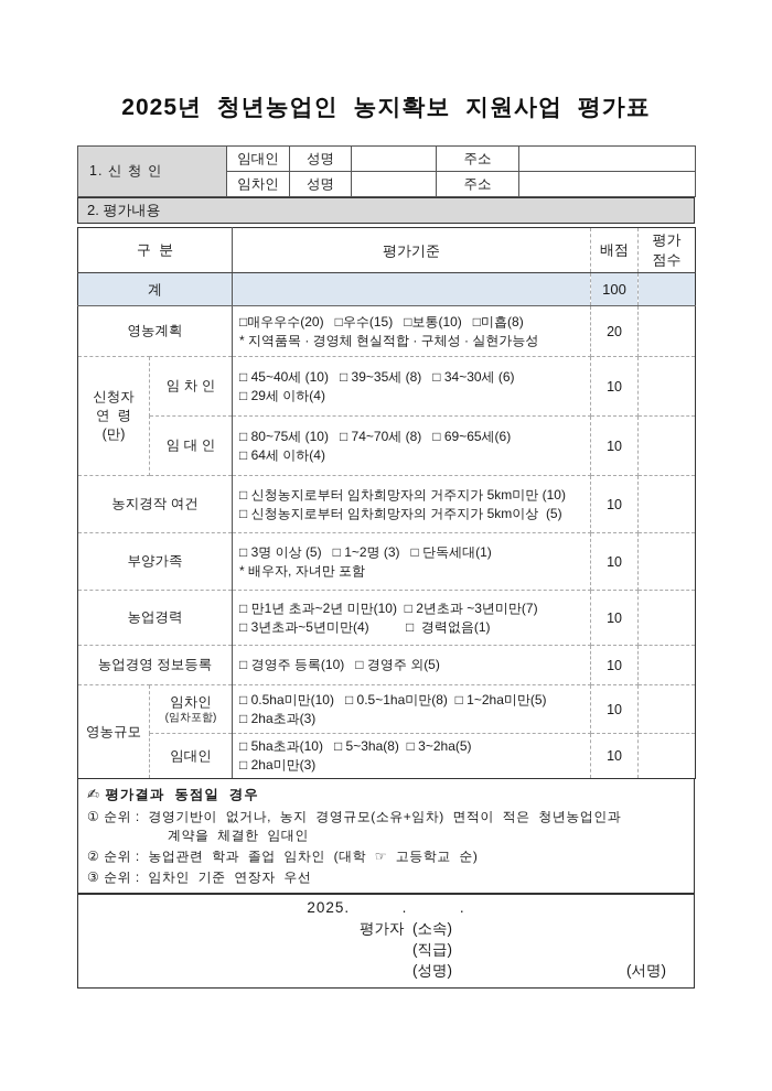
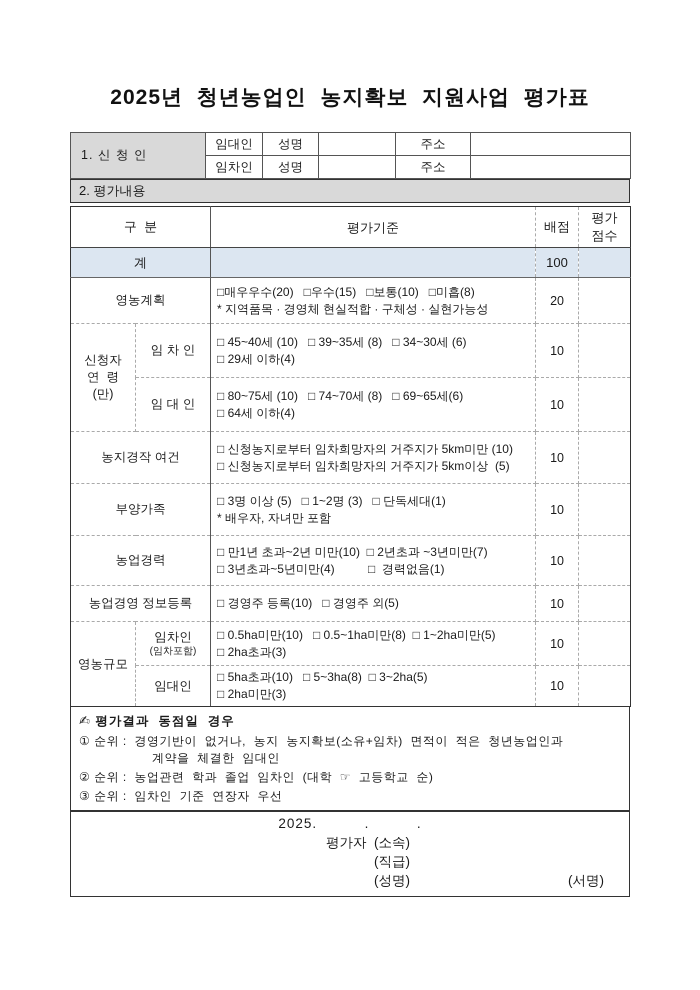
  2025년 청년농업인 농지확보 지원사업 평가표
  1. 신 청 인	임대인	성명		주소
  임차인	성명		주소
  2. 평가내용
  구 분	평가기준	배점	평가 점수
  계		100
  영농계획	□매우우수(20) □우수(15) □보통(10) □미흡(8) * 지역품목 · 경영체 현실적합 · 구체성 · 실현가능성	20
  신청자 연 령 (만)	임 차 인	□ 45~40세 (10) □ 39~35세 (8) □ 34~30세 (6) □ 29세 이하(4)	10
  임 대 인	□ 80~75세 (10) □ 74~70세 (8) □ 69~65세(6) □ 64세 이하(4)	10
  농지경작 여건	□ 신청농지로부터 임차희망자의 거주지가 5km미만 (10) □ 신청농지로부터 임차희망자의 거주지가 5km이상 (5)	10
  부양가족	□ 3명 이상 (5) □ 1~2명 (3) □ 단독세대(1) * 배우자, 자녀만 포함	10
  농업경력	□ 만1년 초과~2년 미만(10) □ 2년초과 ~3년미만(7) □ 3년초과~5년미만(4) □ 경력없음(1)	10
  농업경영 정보등록	□ 경영주 등록(10) □ 경영주 외(5)	10
  영농규모	임차인 (임차포함)	□ 0.5ha미만(10) □ 0.5~1ha미만(8) □ 1~2ha미만(5) □ 2ha초과(3)	10
  임대인	□ 5ha초과(10) □ 5~3ha(8) □ 3~2ha(5) □ 2ha미만(3)	10
  ✍ 평가결과 동점일 경우
- ① 순위 : 경영기반이 없거나, 농지 경영규모(소유+임차) 면적이 적은 청년농업인과
+ ① 순위 : 경영기반이 없거나, 농지 농지확보(소유+임차) 면적이 적은 청년농업인과
  계약을 체결한 임대인
  ② 순위 : 농업관련 학과 졸업 임차인 (대학 ☞ 고등학교 순)
  ③ 순위 : 임차인 기준 연장자 우선
  2025. . .
  평가자 (소속)
  (직급)
  (성명)
  (서명)
